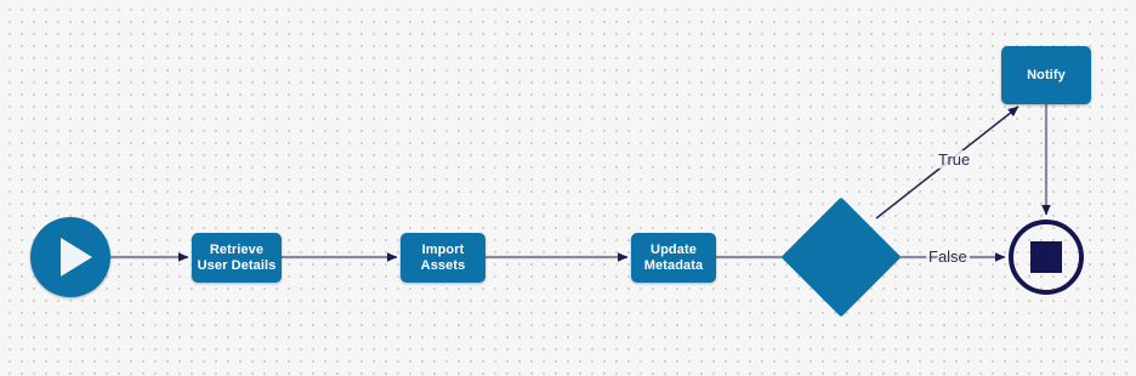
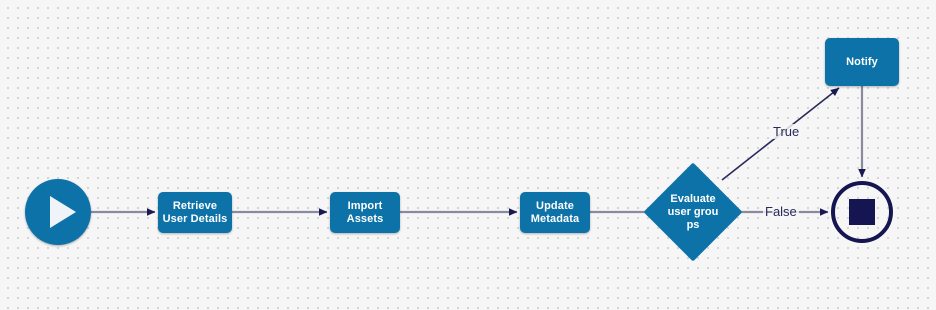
  Retrieve
  User Details
  Import
  Assets
  Update
  Metadata
+ Evaluate user groups
  Notify
  True
  False
